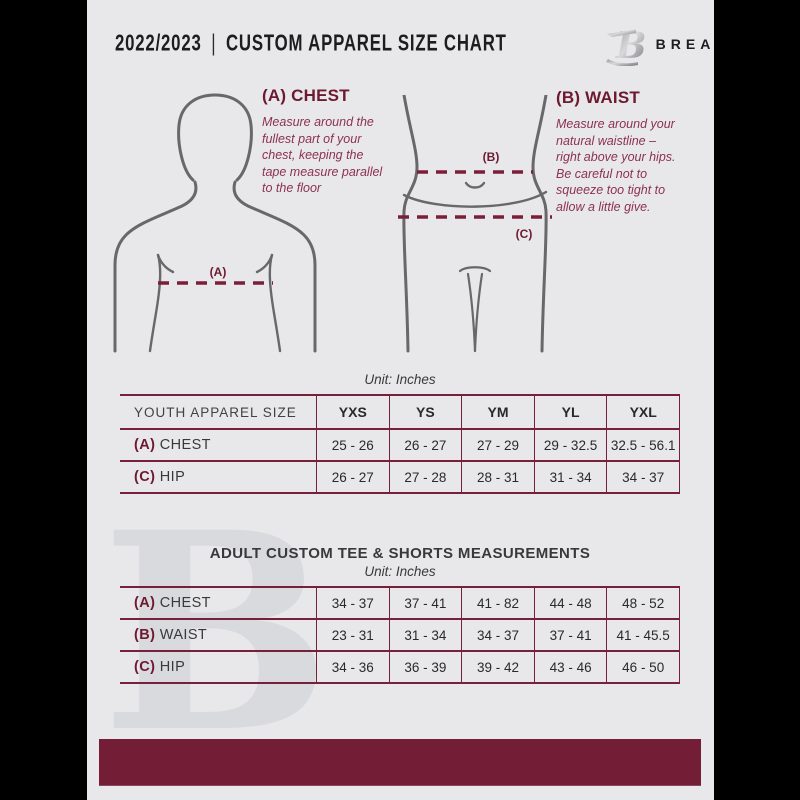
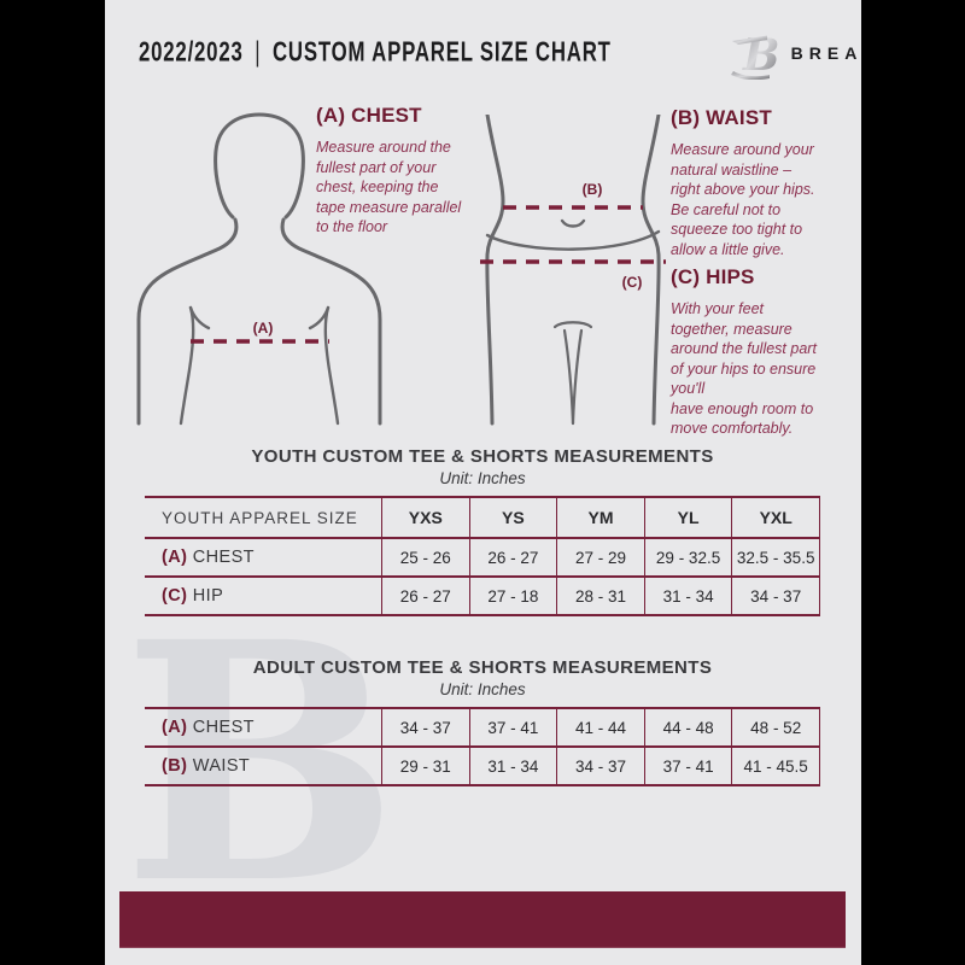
  B
  2022/2023 | CUSTOM APPAREL SIZE CHART
  B
  (A)
  (B)
  (C)
  (A) CHEST
  Measure around the
  fullest part of your
  chest, keeping the
  tape measure parallel
  to the floor
  (B) WAIST
  Measure around your
  natural waistline –
  right above your hips.
  Be careful not to
  squeeze too tight to
  allow a little give.
+ (C) HIPS
+ With your feet
+ together, measure
+ around the fullest part
+ of your hips to ensure
+ you'll
+ have enough room to
+ move comfortably.
+ YOUTH CUSTOM TEE & SHORTS MEASUREMENTS
  Unit: Inches
  YOUTH APPAREL SIZE	YXS	YS	YM	YL	YXL
- (A) CHEST	25 - 26	26 - 27	27 - 29	29 - 32.5	32.5 - 56.1
+ (A) CHEST	25 - 26	26 - 27	27 - 29	29 - 32.5	32.5 - 35.5
- (C) HIP	26 - 27	27 - 28	28 - 31	31 - 34	34 - 37
+ (C) HIP	26 - 27	27 - 18	28 - 31	31 - 34	34 - 37
  ADULT CUSTOM TEE & SHORTS MEASUREMENTS
  Unit: Inches
- (A) CHEST	34 - 37	37 - 41	41 - 82	44 - 48	48 - 52
+ (A) CHEST	34 - 37	37 - 41	41 - 44	44 - 48	48 - 52
- (B) WAIST	23 - 31	31 - 34	34 - 37	37 - 41	41 - 45.5
+ (B) WAIST	29 - 31	31 - 34	34 - 37	37 - 41	41 - 45.5
- (C) HIP	34 - 36	36 - 39	39 - 42	43 - 46	46 - 50
